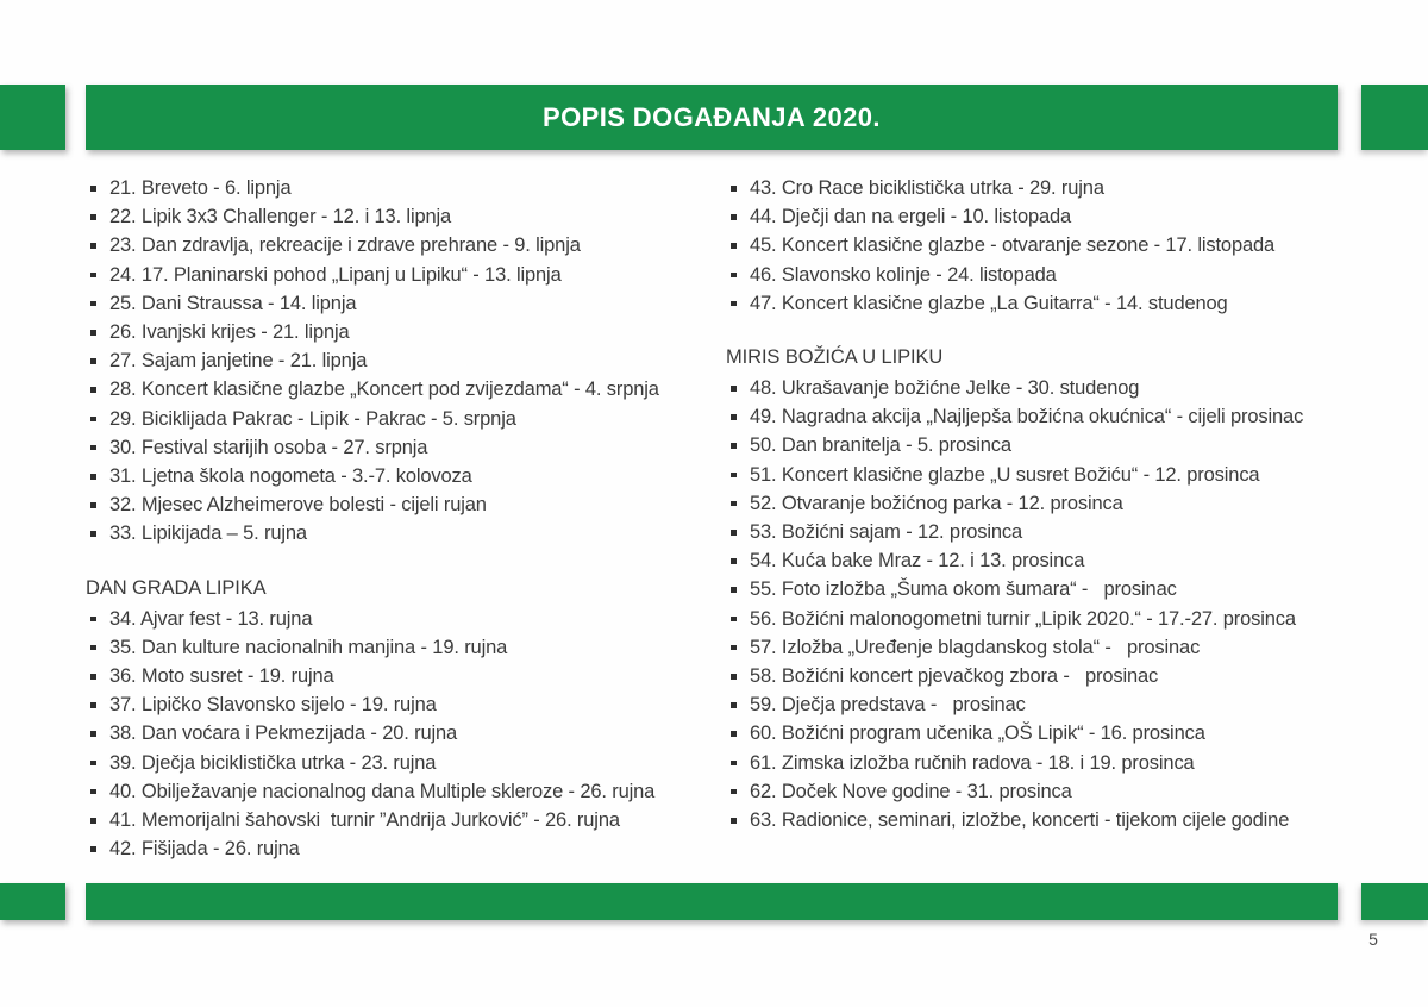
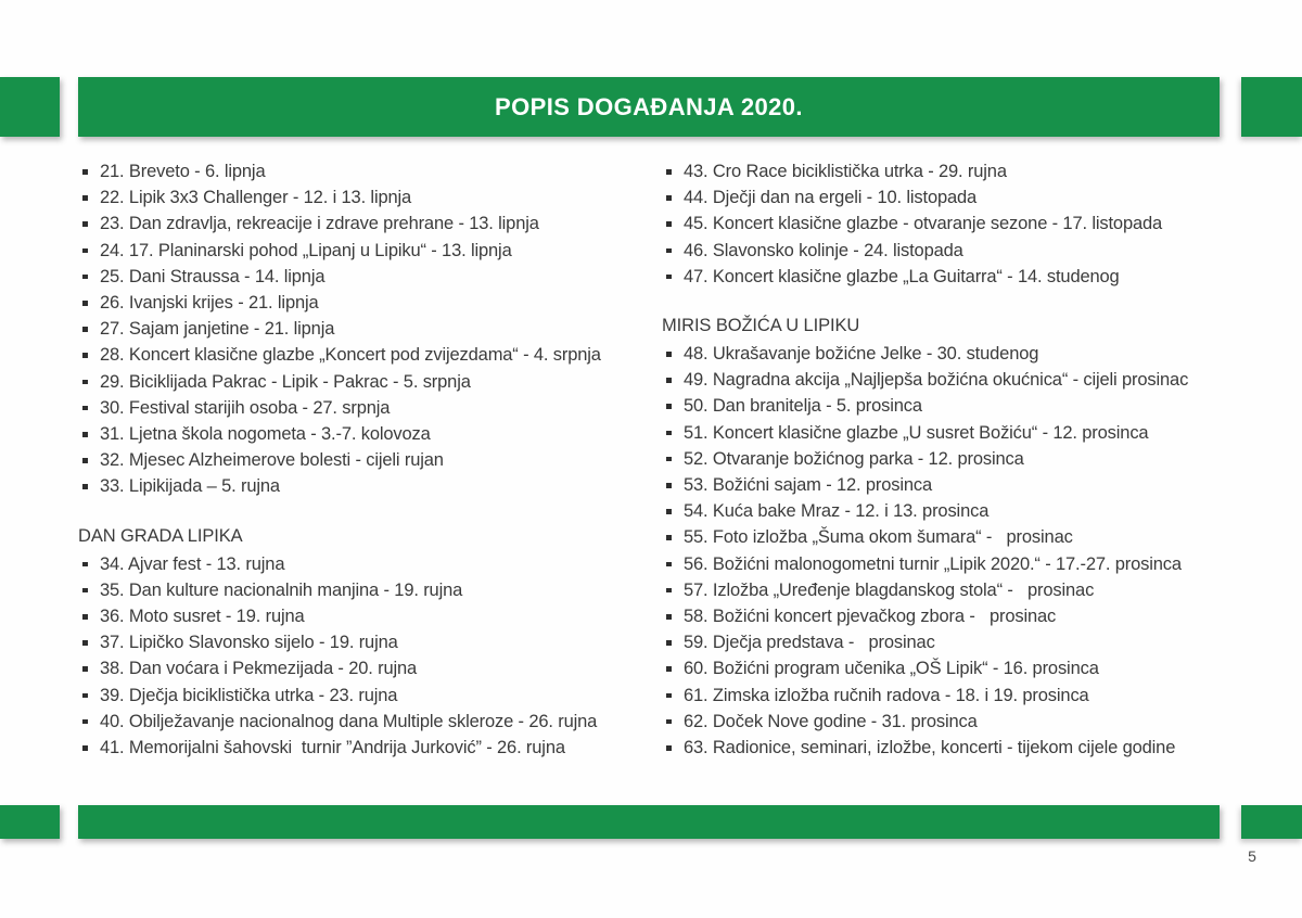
  POPIS DOGAĐANJA 2020.
  21. Breveto - 6. lipnja
  22. Lipik 3x3 Challenger - 12. i 13. lipnja
- 23. Dan zdravlja, rekreacije i zdrave prehrane - 9. lipnja
+ 23. Dan zdravlja, rekreacije i zdrave prehrane - 13. lipnja
  24. 17. Planinarski pohod „Lipanj u Lipiku“ - 13. lipnja
  25. Dani Straussa - 14. lipnja
  26. Ivanjski krijes - 21. lipnja
  27. Sajam janjetine - 21. lipnja
  28. Koncert klasične glazbe „Koncert pod zvijezdama“ - 4. srpnja
  29. Biciklijada Pakrac - Lipik - Pakrac - 5. srpnja
  30. Festival starijih osoba - 27. srpnja
  31. Ljetna škola nogometa - 3.-7. kolovoza
  32. Mjesec Alzheimerove bolesti - cijeli rujan
  33. Lipikijada – 5. rujna
  DAN GRADA LIPIKA
  34. Ajvar fest - 13. rujna
  35. Dan kulture nacionalnih manjina - 19. rujna
  36. Moto susret - 19. rujna
  37. Lipičko Slavonsko sijelo - 19. rujna
  38. Dan voćara i Pekmezijada - 20. rujna
  39. Dječja biciklistička utrka - 23. rujna
  40. Obilježavanje nacionalnog dana Multiple skleroze - 26. rujna
  41. Memorijalni šahovski turnir ”Andrija Jurković” - 26. rujna
- 42. Fišijada - 26. rujna
  43. Cro Race biciklistička utrka - 29. rujna
  44. Dječji dan na ergeli - 10. listopada
  45. Koncert klasične glazbe - otvaranje sezone - 17. listopada
  46. Slavonsko kolinje - 24. listopada
  47. Koncert klasične glazbe „La Guitarra“ - 14. studenog
  MIRIS BOŽIĆA U LIPIKU
  48. Ukrašavanje božićne Jelke - 30. studenog
  49. Nagradna akcija „Najljepša božićna okućnica“ - cijeli prosinac
  50. Dan branitelja - 5. prosinca
  51. Koncert klasične glazbe „U susret Božiću“ - 12. prosinca
  52. Otvaranje božićnog parka - 12. prosinca
  53. Božićni sajam - 12. prosinca
  54. Kuća bake Mraz - 12. i 13. prosinca
  55. Foto izložba „Šuma okom šumara“ - prosinac
  56. Božićni malonogometni turnir „Lipik 2020.“ - 17.-27. prosinca
  57. Izložba „Uređenje blagdanskog stola“ - prosinac
  58. Božićni koncert pjevačkog zbora - prosinac
  59. Dječja predstava - prosinac
  60. Božićni program učenika „OŠ Lipik“ - 16. prosinca
  61. Zimska izložba ručnih radova - 18. i 19. prosinca
  62. Doček Nove godine - 31. prosinca
  63. Radionice, seminari, izložbe, koncerti - tijekom cijele godine
  5
